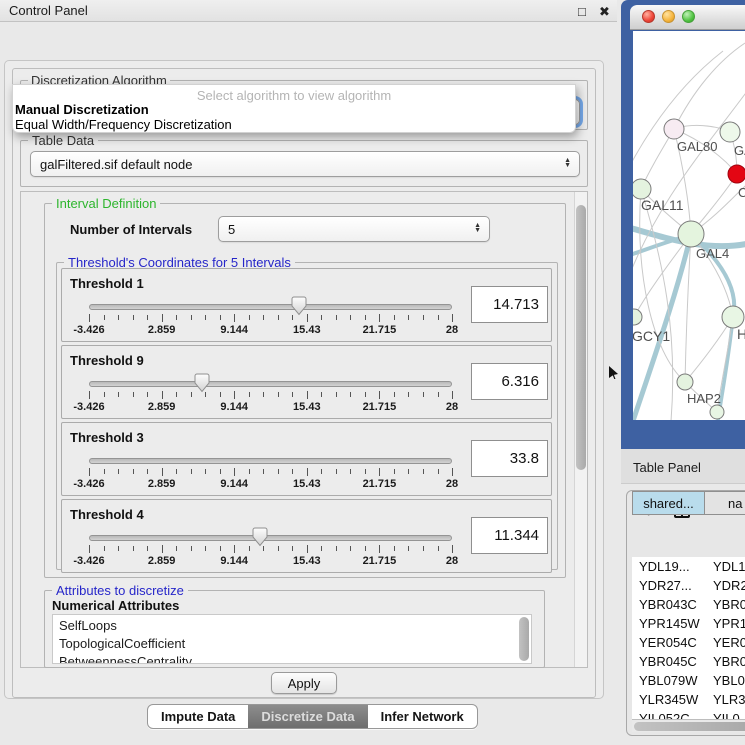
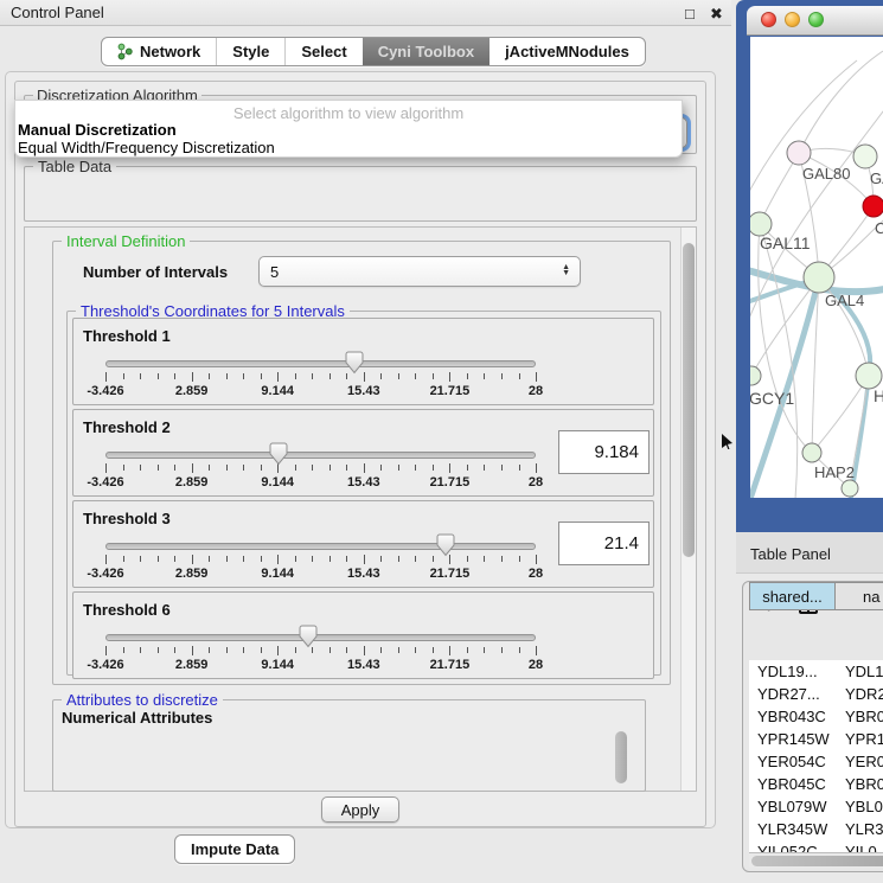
  Control Panel
  □
  ✖
+ Network
+ Style
+ Select
+ Cyni Toolbox
+ jActiveMNodules
  Discretization Algorithm
  Select algorithm to view algorithm
  Manual Discretization
  Equal Width/Frequency Discretization
  Table Data
- galFiltered.sif default node
  Interval Definition
  Number of Intervals
  5
  Threshold's Coordinates for 5 Intervals
  Threshold 1
  -3.426
  2.859
  9.144
  15.43
  21.715
  28
- 14.713
- Threshold 9
+ Threshold 2
  -3.426
  2.859
  9.144
  15.43
  21.715
  28
- 6.316
+ 9.184
  Threshold 3
  -3.426
  2.859
  9.144
  15.43
  21.715
  28
- 33.8
+ 21.4
- Threshold 4
+ Threshold 6
  -3.426
  2.859
  9.144
  15.43
  21.715
  28
- 11.344
  Attributes to discretize
  Numerical Attributes
- SelfLoops
- TopologicalCoefficient
- BetweennessCentrality
  Apply
  Impute Data
- Discretize Data
- Infer Network
  GAL80
  C
  GAL11
  GAL4
  GCY1
  H
  HAP2
  Table Panel
  shared...
  na
  YDL19...
  YDL1
  YDR27...
  YDR2
  YBR043C
  YBR0
  YPR145W
  YPR1
  YER054C
  YER0
  YBR045C
  YBR0
  YBL079W
  YBL0
  YLR345W
  YLR3
